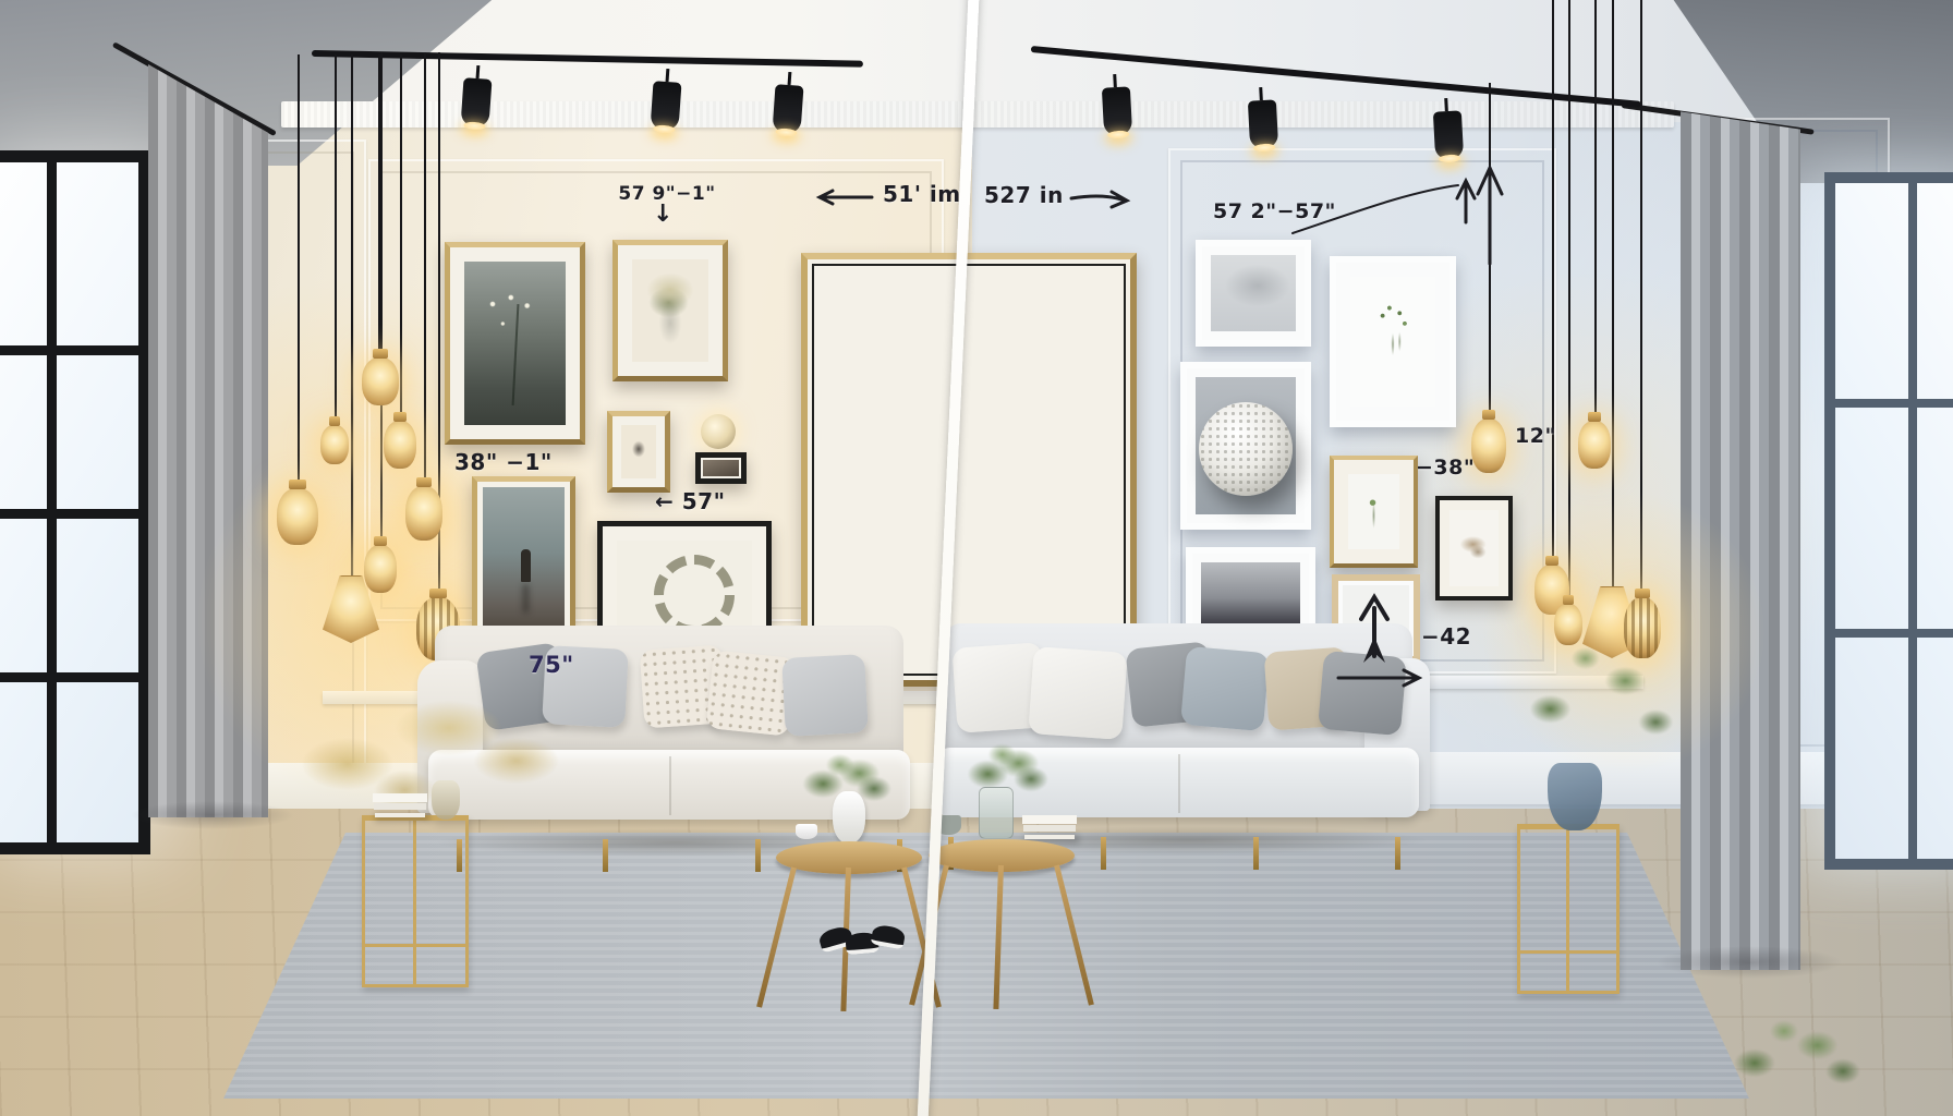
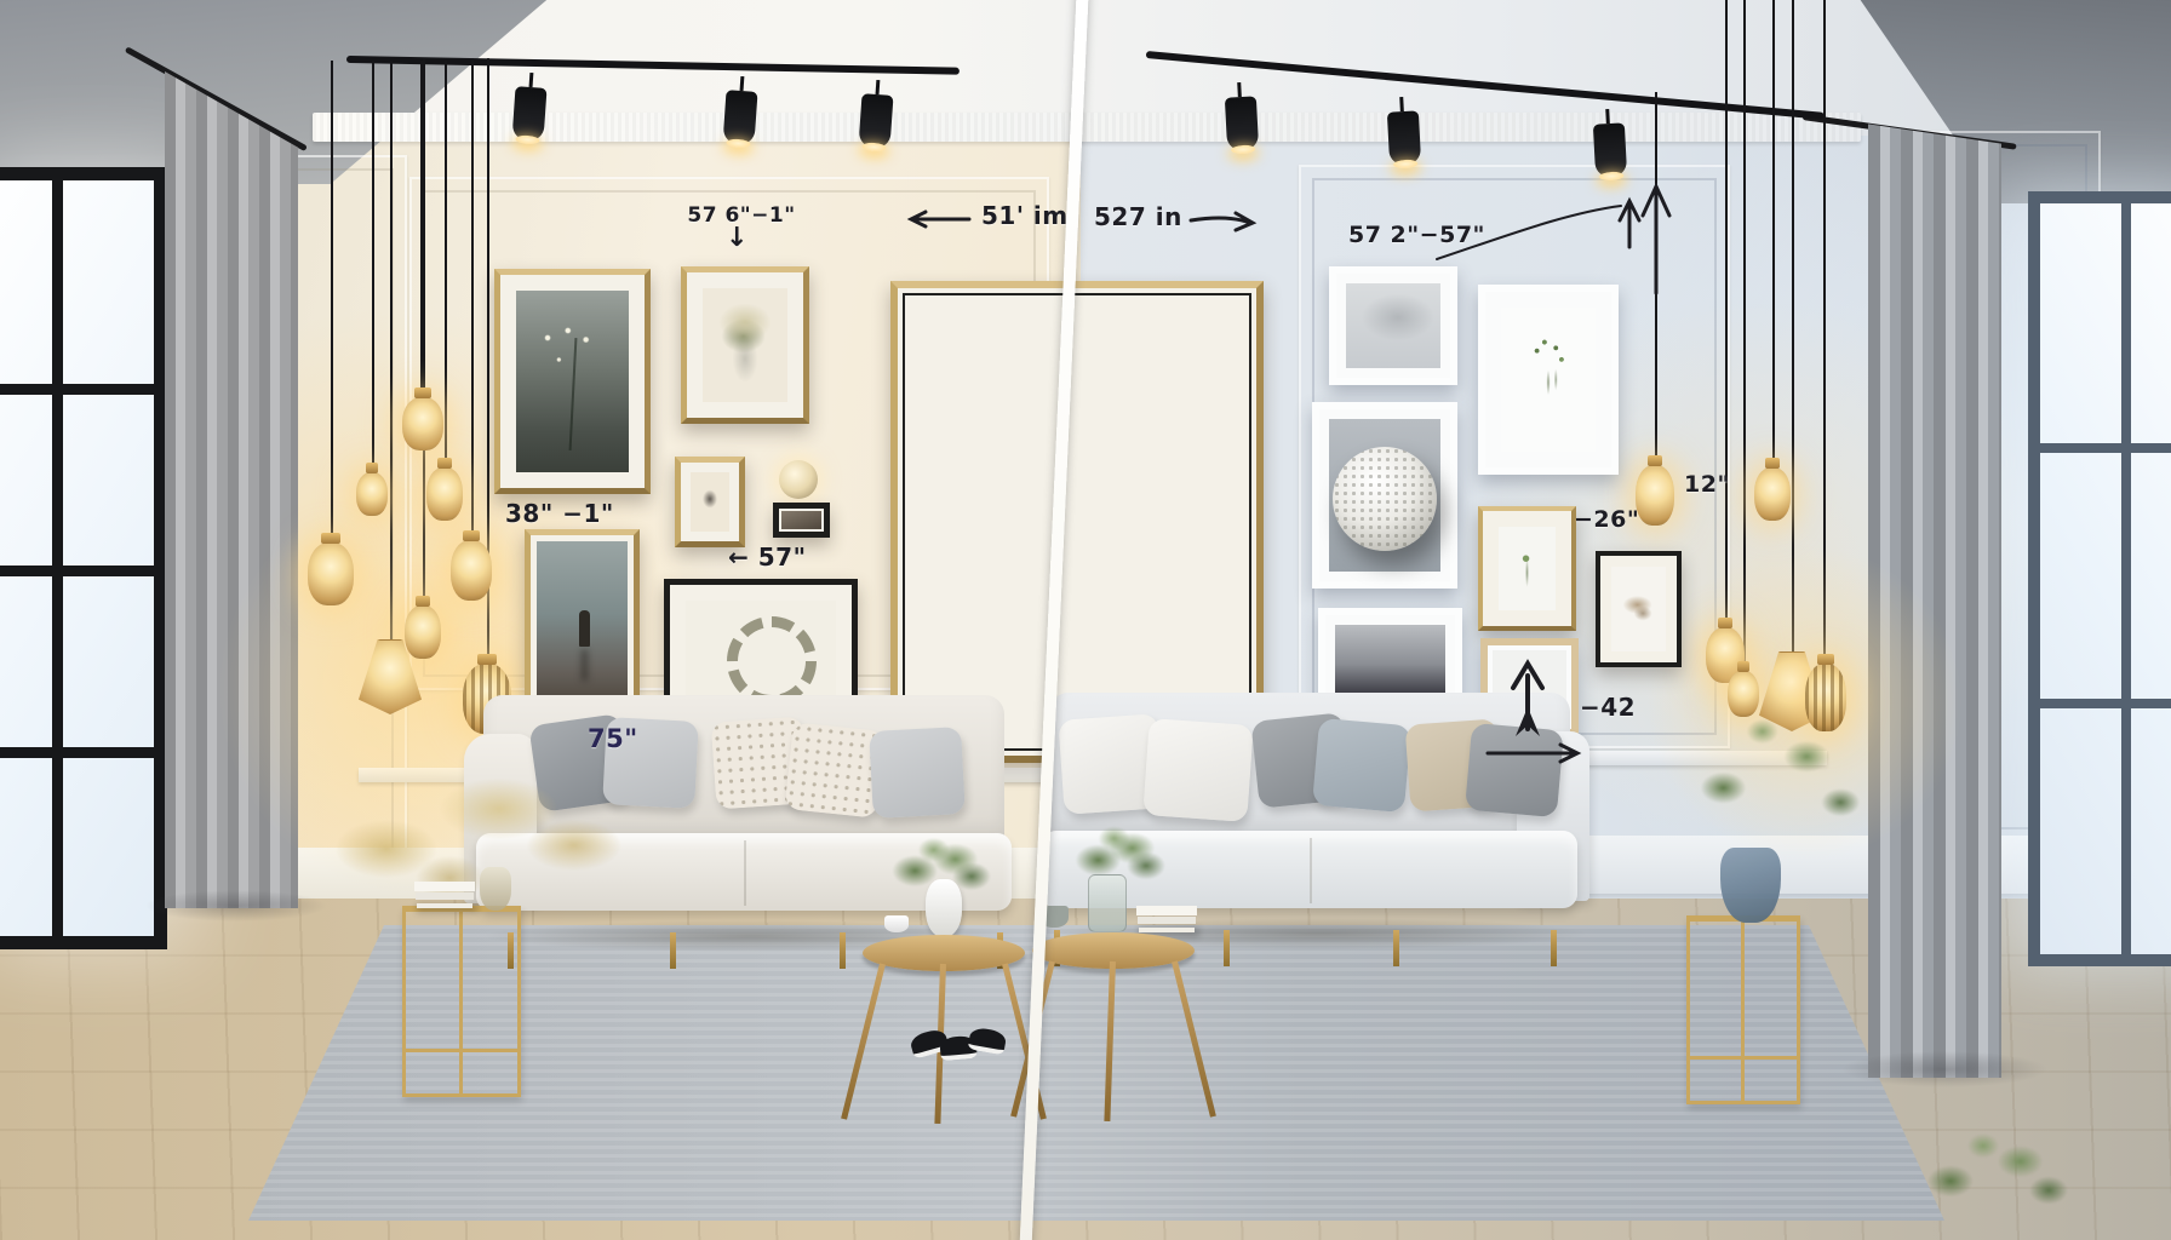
- 57 9"−1"
+ 57 6"−1"
  ↓
  38" −1"
  ← 57"
  75"
  51' im
  527 in
  57 2"−57"
  12"
- −38"
+ −26"
  −42
